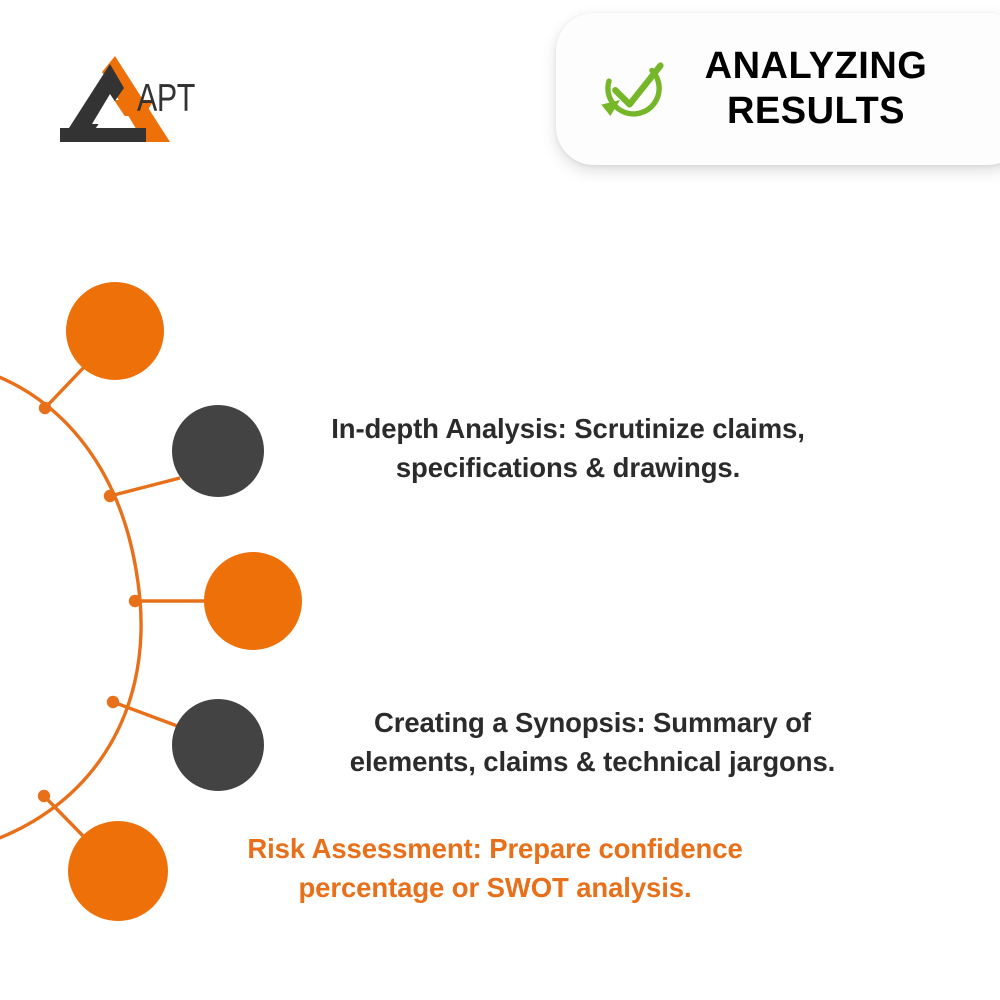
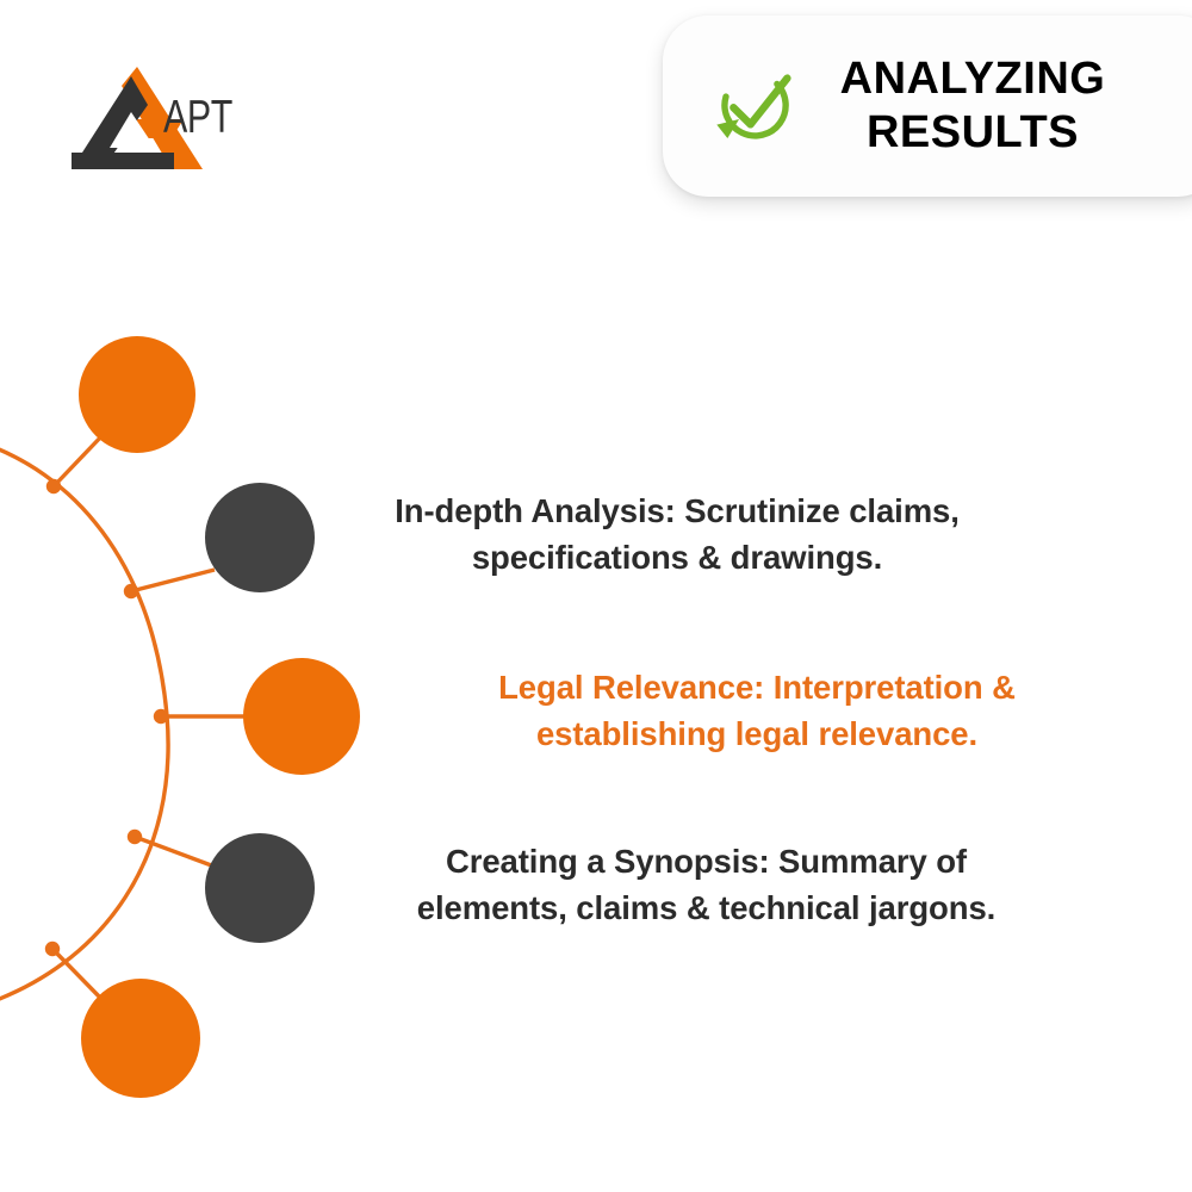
  APT
  ANALYZING
  RESULTS
  In-depth Analysis: Scrutinize claims,
  specifications & drawings.
+ Legal Relevance: Interpretation &
+ establishing legal relevance.
  Creating a Synopsis: Summary of
  elements, claims & technical jargons.
- Risk Assessment: Prepare confidence
- percentage or SWOT analysis.
